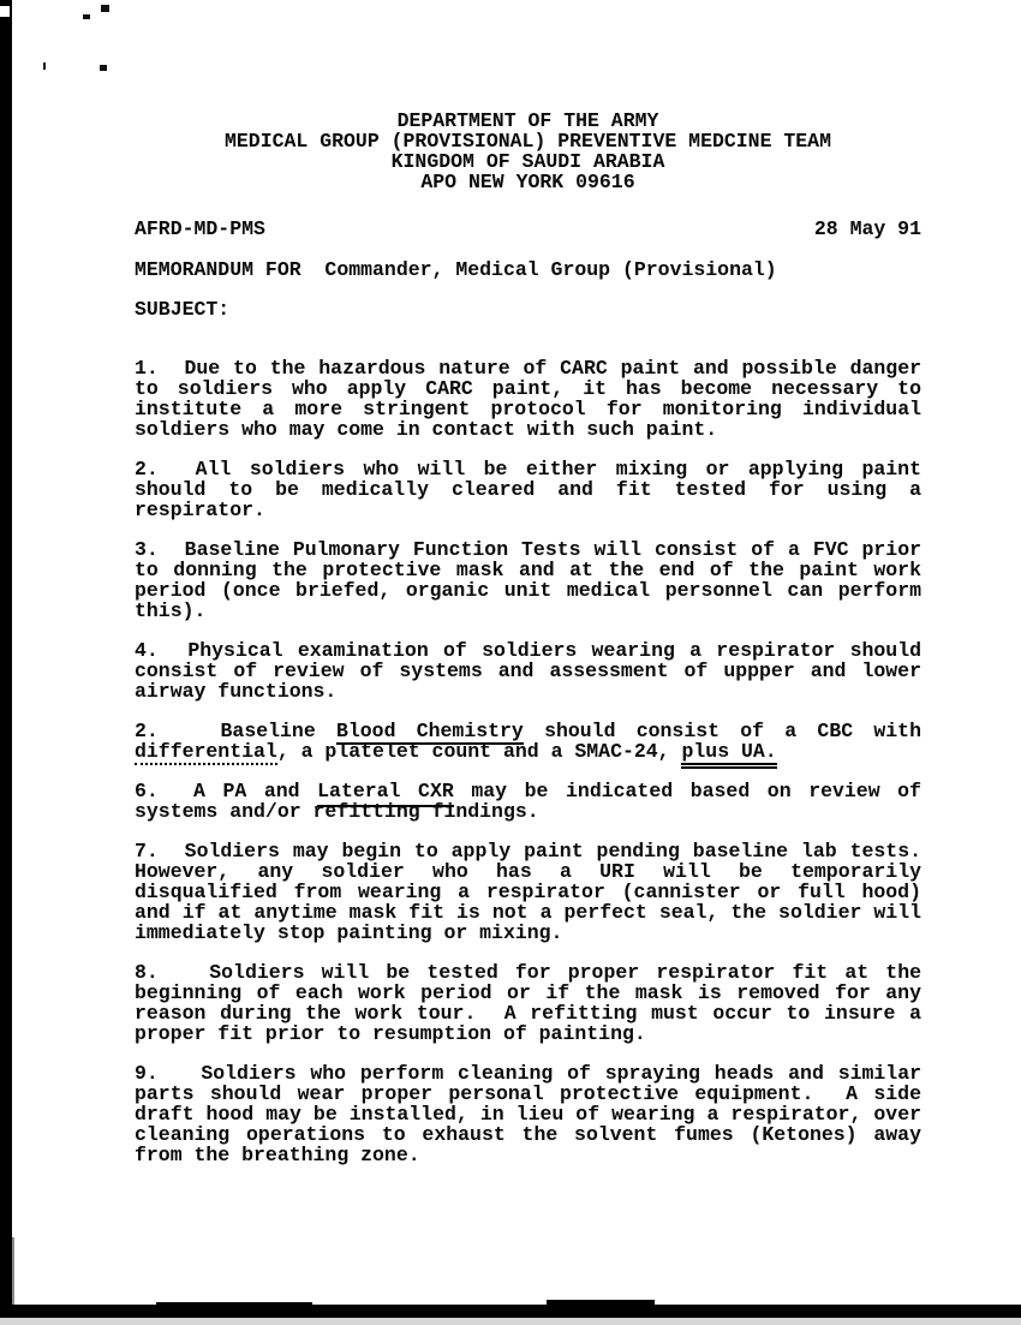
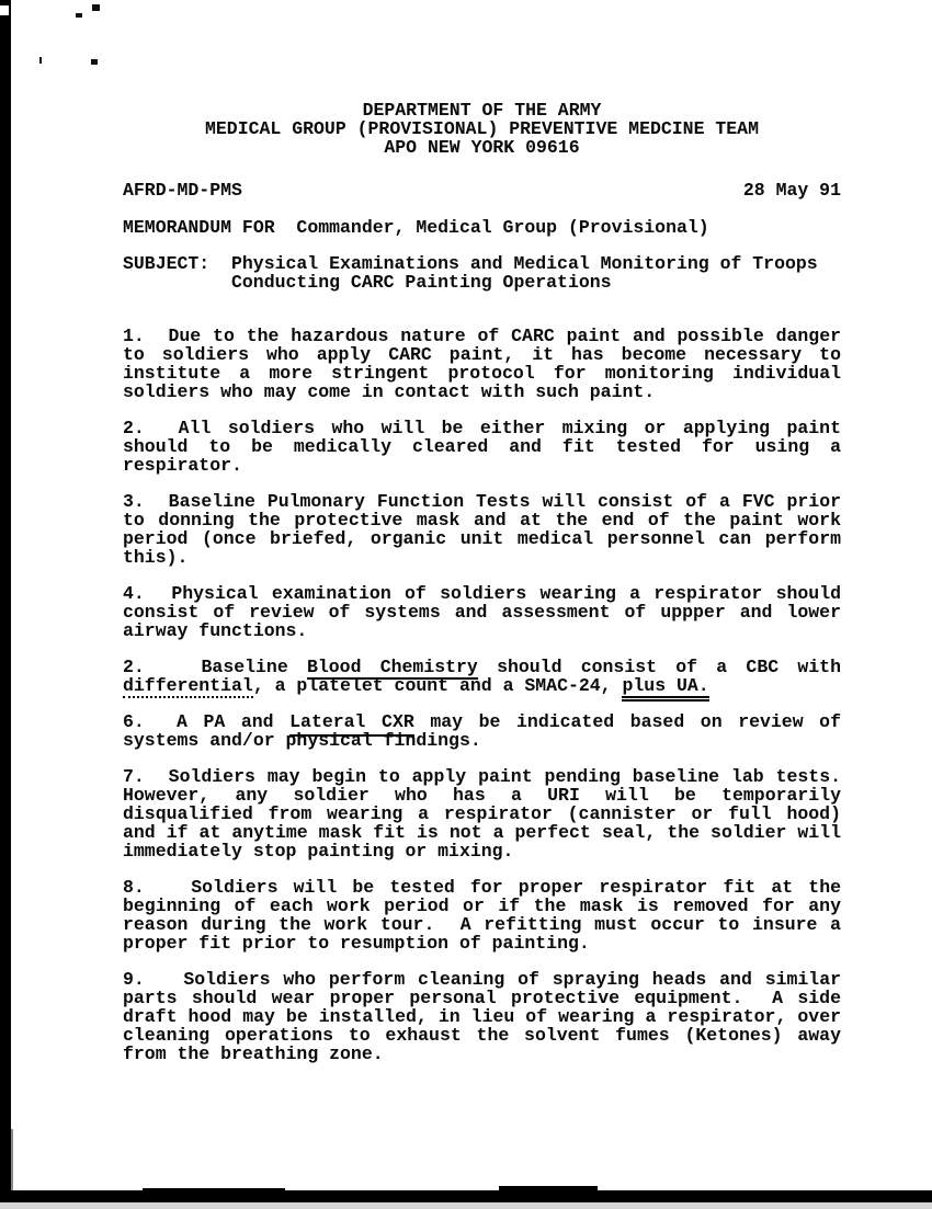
  DEPARTMENT OF THE ARMY
  MEDICAL GROUP (PROVISIONAL) PREVENTIVE MEDCINE TEAM
- KINGDOM OF SAUDI ARABIA
  APO NEW YORK 09616
  AFRD-MD-PMS
  28 May 91
  MEMORANDUM FOR Commander, Medical Group (Provisional)
  SUBJECT:
+ Physical Examinations and Medical Monitoring of Troops
+ Conducting CARC Painting Operations
  1. Due to the hazardous nature of CARC paint and possible danger to soldiers who apply CARC paint, it has become necessary to institute a more stringent protocol for monitoring individual soldiers who may come in contact with such paint.
  2. All soldiers who will be either mixing or applying paint should to be medically cleared and fit tested for using a respirator.
  3. Baseline Pulmonary Function Tests will consist of a FVC prior to donning the protective mask and at the end of the paint work period (once briefed, organic unit medical personnel can perform this).
  4. Physical examination of soldiers wearing a respirator should consist of review of systems and assessment of uppper and lower airway functions.
  2. Baseline Blood Chemistry should consist of a CBC with differential, a platelet count and a SMAC-24, plus UA.
- 6. A PA and Lateral CXR may be indicated based on review of systems and/or refitting findings.
+ 6. A PA and Lateral CXR may be indicated based on review of systems and/or physical findings.
  7. Soldiers may begin to apply paint pending baseline lab tests. However, any soldier who has a URI will be temporarily disqualified from wearing a respirator (cannister or full hood) and if at anytime mask fit is not a perfect seal, the soldier will immediately stop painting or mixing.
  8. Soldiers will be tested for proper respirator fit at the beginning of each work period or if the mask is removed for any reason during the work tour. A refitting must occur to insure a proper fit prior to resumption of painting.
  9. Soldiers who perform cleaning of spraying heads and similar parts should wear proper personal protective equipment. A side draft hood may be installed, in lieu of wearing a respirator, over cleaning operations to exhaust the solvent fumes (Ketones) away from the breathing zone.
